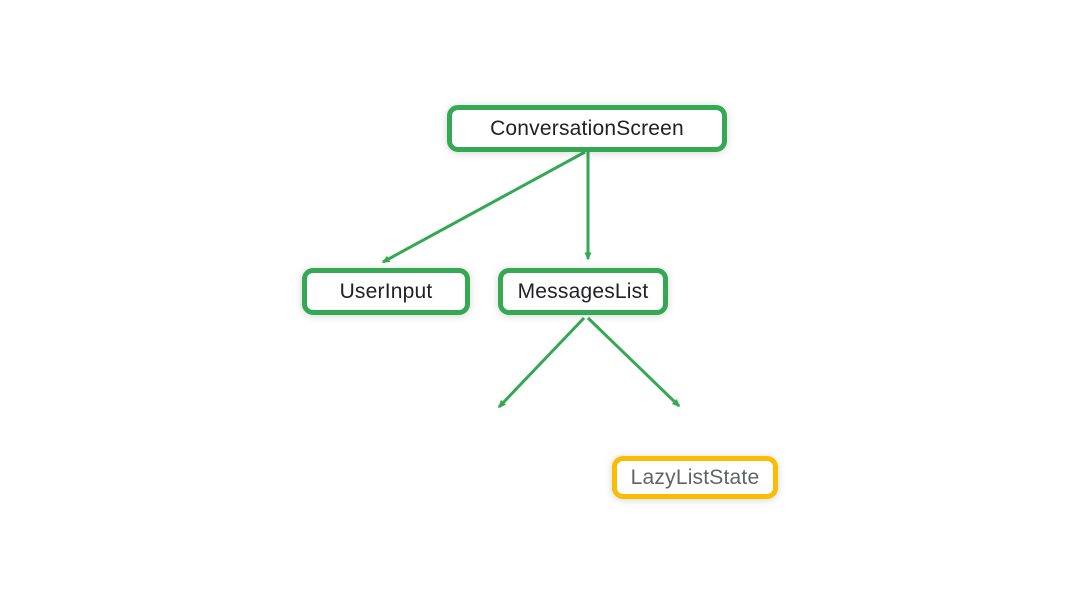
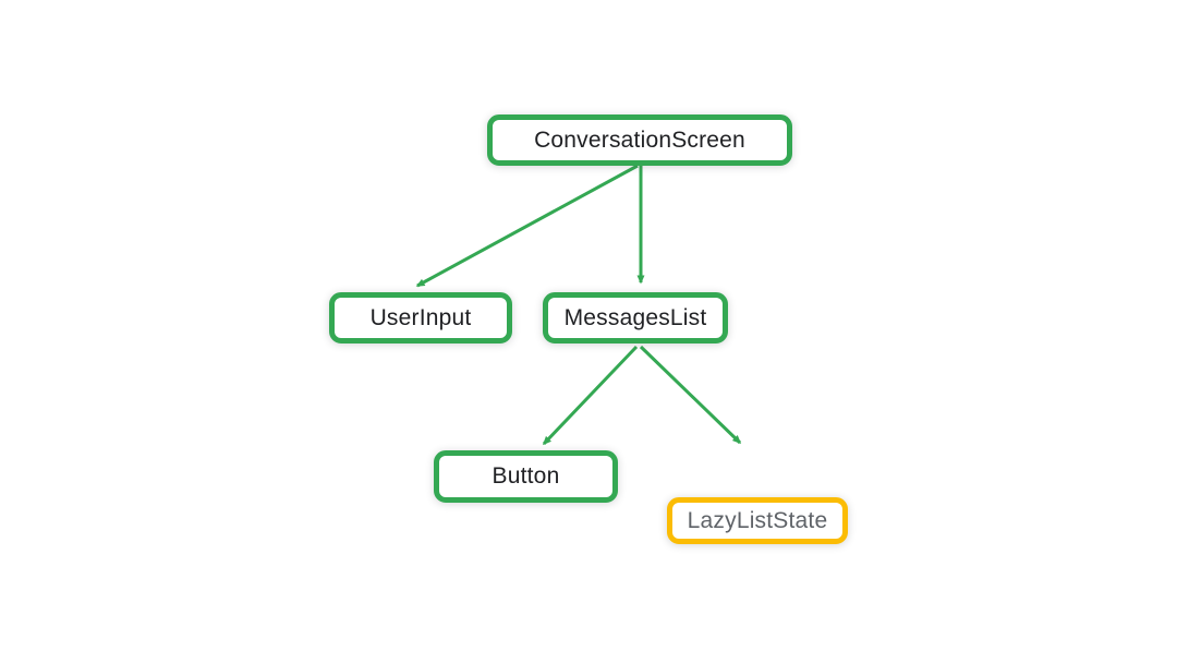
  ConversationScreen
  UserInput
  MessagesList
+ Button
  LazyListState
